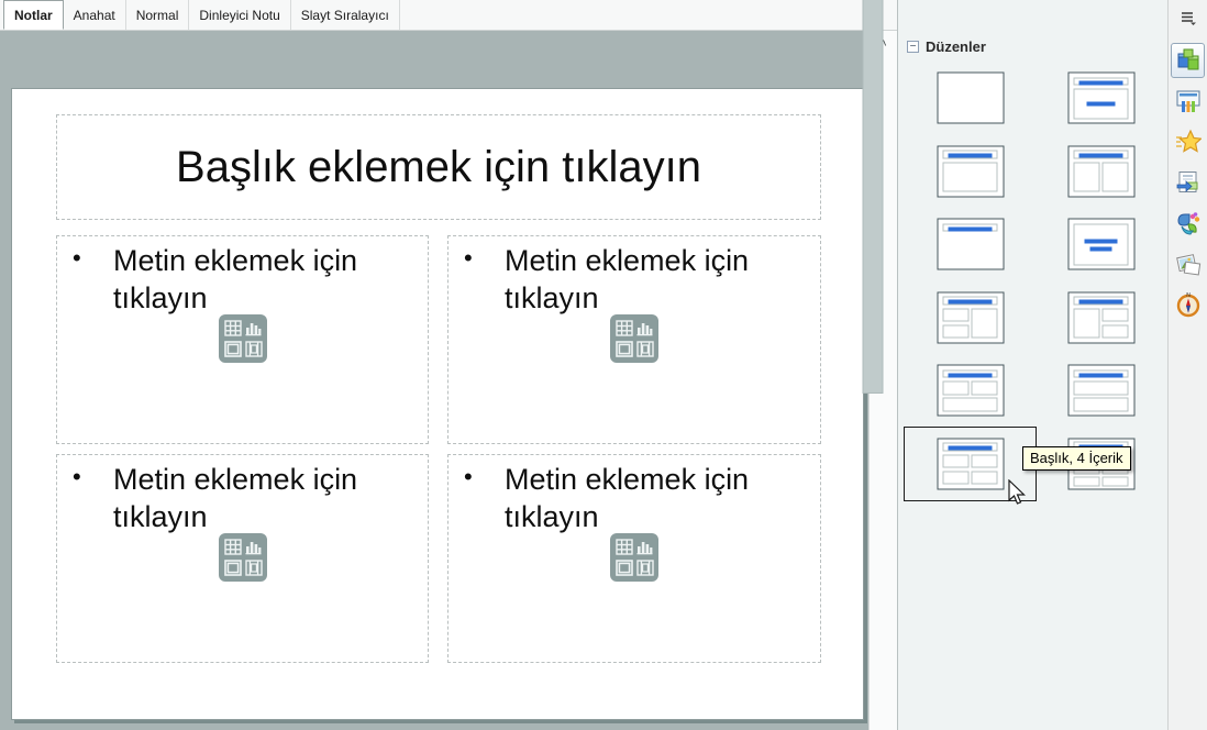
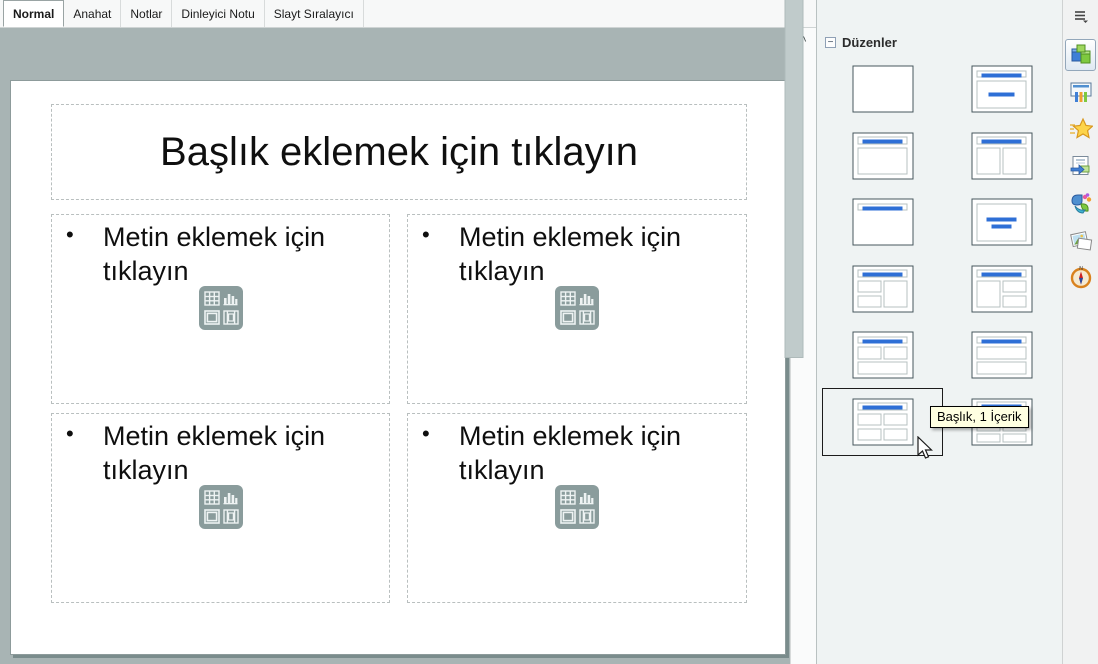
- Notlar
+ Normal
  Anahat
- Normal
+ Notlar
  Dinleyici Notu
  Slayt Sıralayıcı
  Başlık eklemek için tıklayın
  •
  Metin eklemek için tıklayın
  •
  Metin eklemek için tıklayın
  •
  Metin eklemek için tıklayın
  •
  Metin eklemek için tıklayın
  ˄
  −
  Düzenler
- Başlık, 4 İçerik
+ Başlık, 1 İçerik
